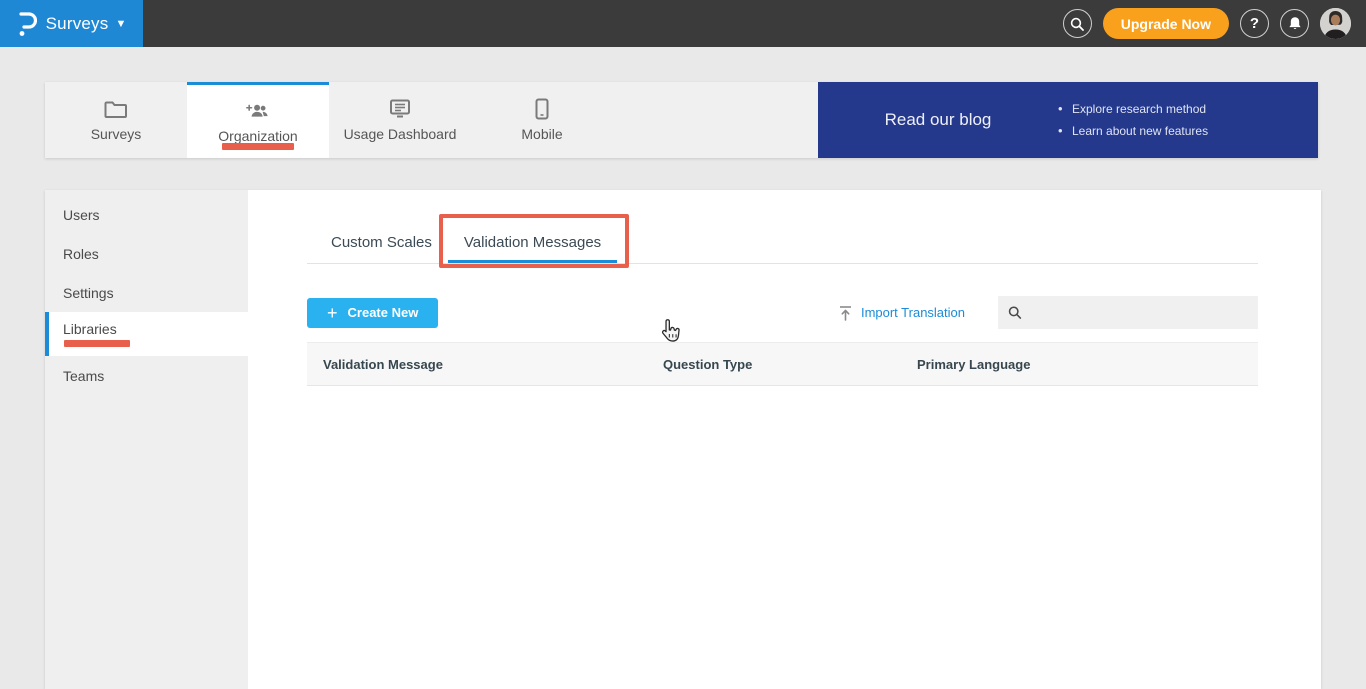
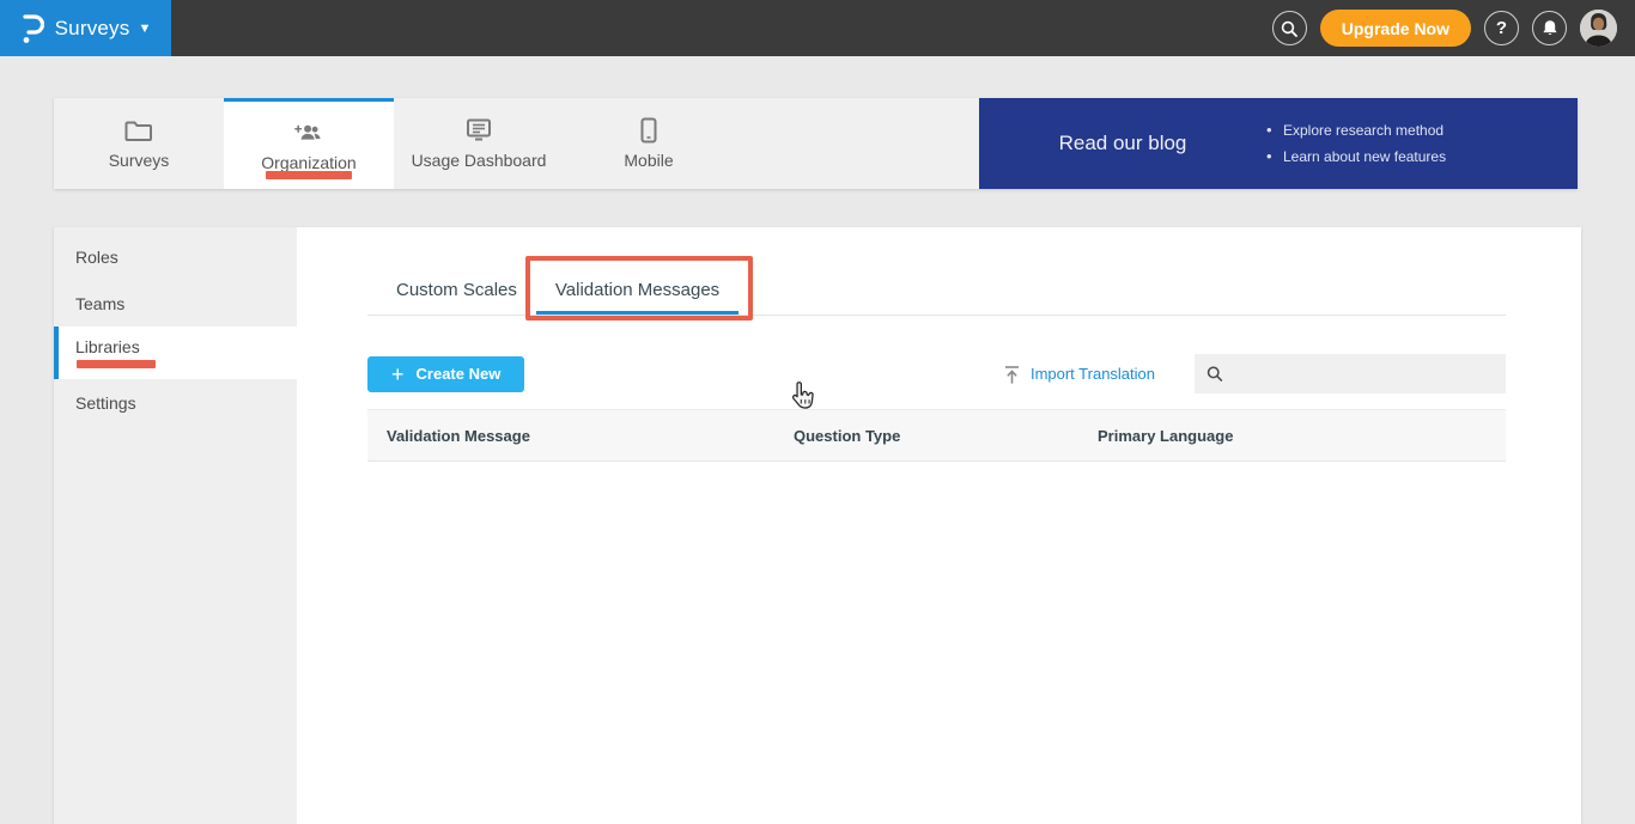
  Surveys
  ▼
  Upgrade Now
  ?
  Surveys
  Organization
  Usage Dashboard
  Mobile
  Read our blog
  Explore research method
  Learn about new features
- Users
  Roles
- Settings
+ Teams
  Libraries
- Teams
+ Settings
  Custom Scales
  Validation Messages
  +
  Create New
  Import Translation
  Validation Message
  Question Type
  Primary Language
